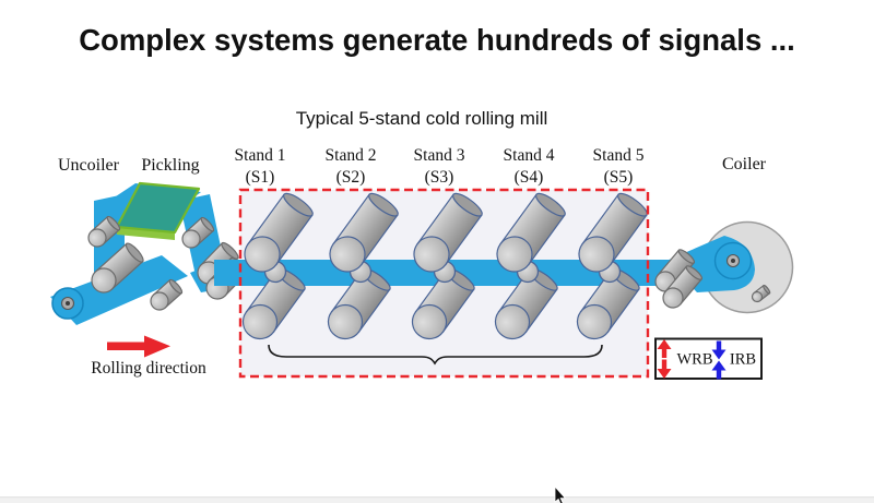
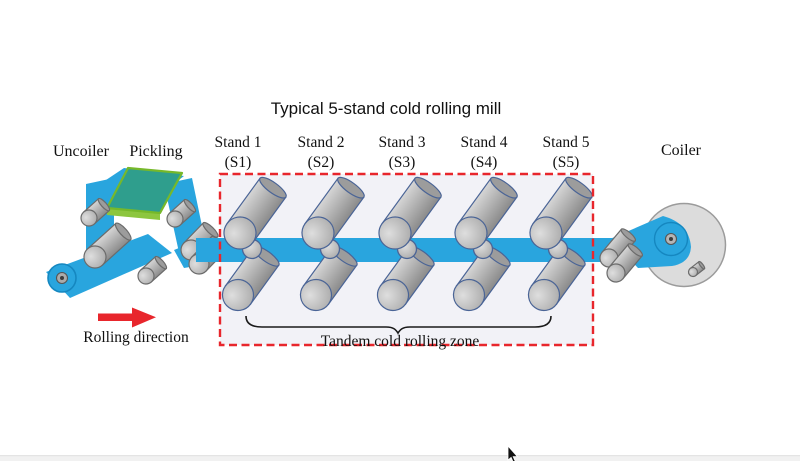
- Complex systems generate hundreds of signals ...
  Typical 5-stand cold rolling mill
+ Tandem cold rolling zone
  Rolling direction
  Uncoiler
  Pickling
  Coiler
  Stand 1
  (S1)
  Stand 2
  (S2)
  Stand 3
  (S3)
  Stand 4
  (S4)
  Stand 5
  (S5)
- WRB
- IRB
